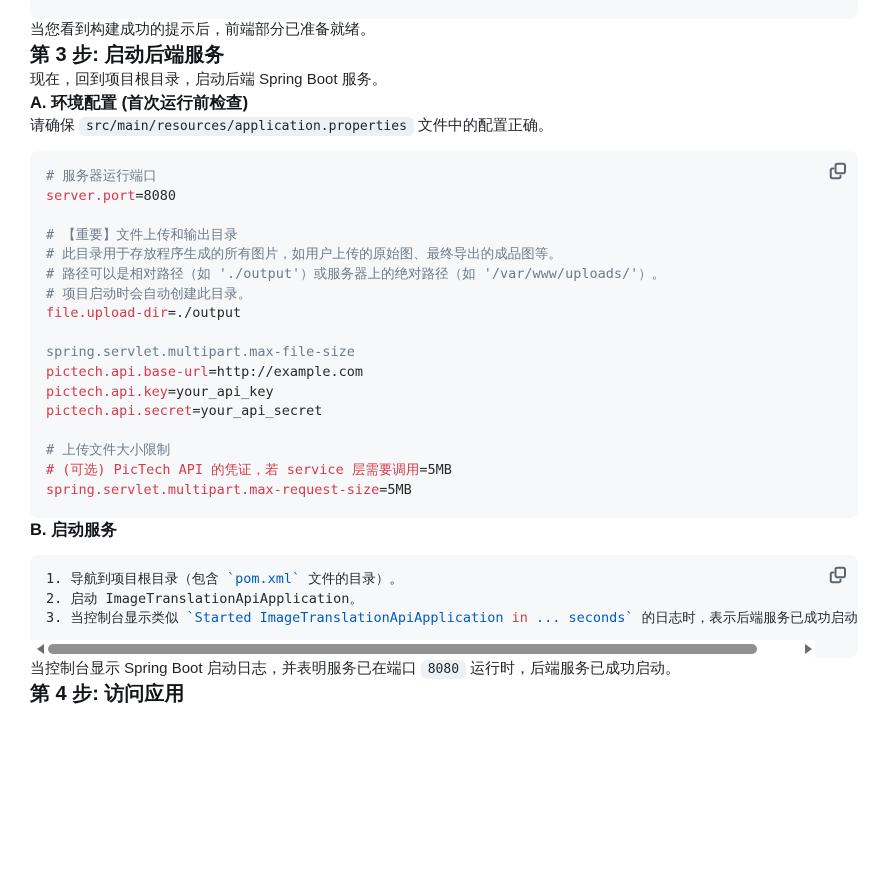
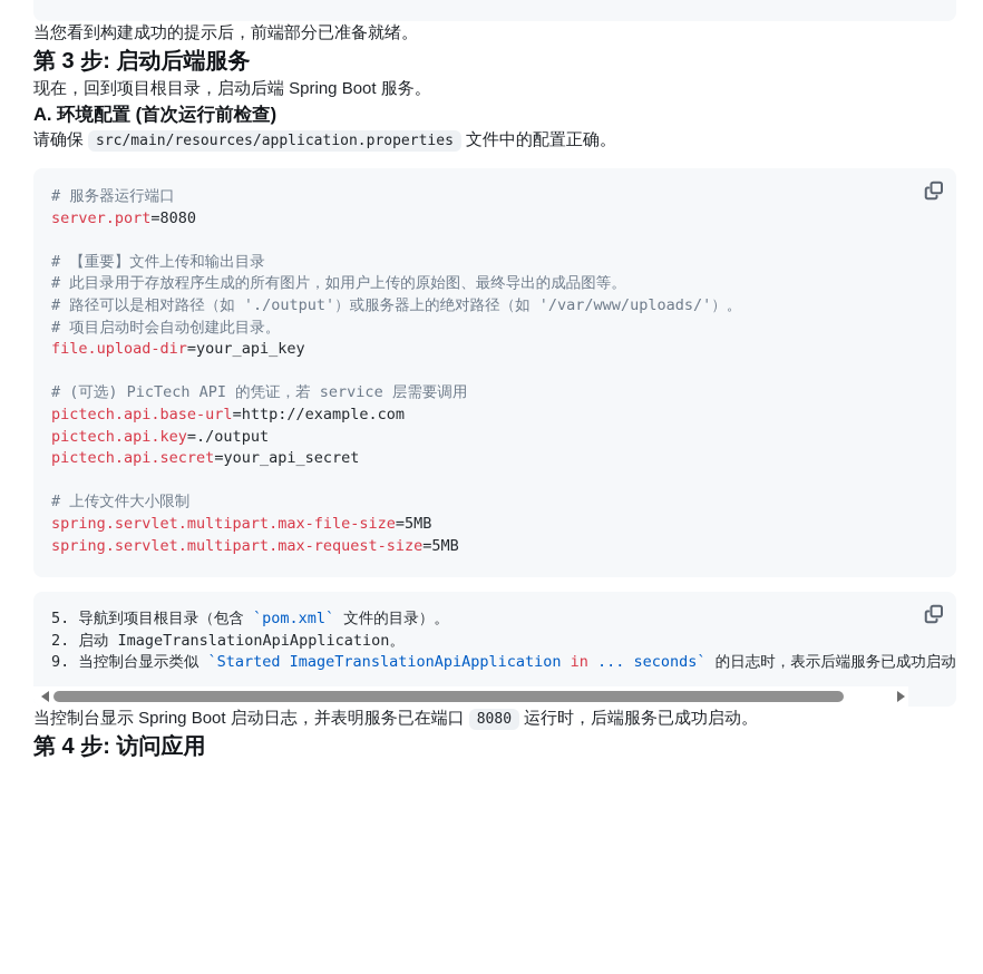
  当您看到构建成功的提示后，前端部分已准备就绪。
  第 3 步: 启动后端服务
  现在，回到项目根目录，启动后端 Spring Boot 服务。
  A. 环境配置 (首次运行前检查)
  请确保 src/main/resources/application.properties 文件中的配置正确。
  # 服务器运行端口
  server.port=8080
  # 【重要】文件上传和输出目录
  # 此目录用于存放程序生成的所有图片，如用户上传的原始图、最终导出的成品图等。
  # 路径可以是相对路径（如 './output'）或服务器上的绝对路径（如 '/var/www/uploads/'）。
  # 项目启动时会自动创建此目录。
- file.upload-dir=./output
+ file.upload-dir=your_api_key
- spring.servlet.multipart.max-file-size
+ # (可选) PicTech API 的凭证，若 service 层需要调用
  pictech.api.base-url=http://example.com
- pictech.api.key=your_api_key
+ pictech.api.key=./output
  pictech.api.secret=your_api_secret
  # 上传文件大小限制
- # (可选) PicTech API 的凭证，若 service 层需要调用=5MB
+ spring.servlet.multipart.max-file-size=5MB
  spring.servlet.multipart.max-request-size=5MB
- B. 启动服务
- 1. 导航到项目根目录（包含 `pom.xml` 文件的目录）。
+ 5. 导航到项目根目录（包含 `pom.xml` 文件的目录）。
  2. 启动 ImageTranslationApiApplication。
- 3. 当控制台显示类似 `Started ImageTranslationApiApplication in ... seconds` 的日志时，表示后端服务已成功启动
+ 9. 当控制台显示类似 `Started ImageTranslationApiApplication in ... seconds` 的日志时，表示后端服务已成功启动
  当控制台显示 Spring Boot 启动日志，并表明服务已在端口 8080 运行时，后端服务已成功启动。
  第 4 步: 访问应用
